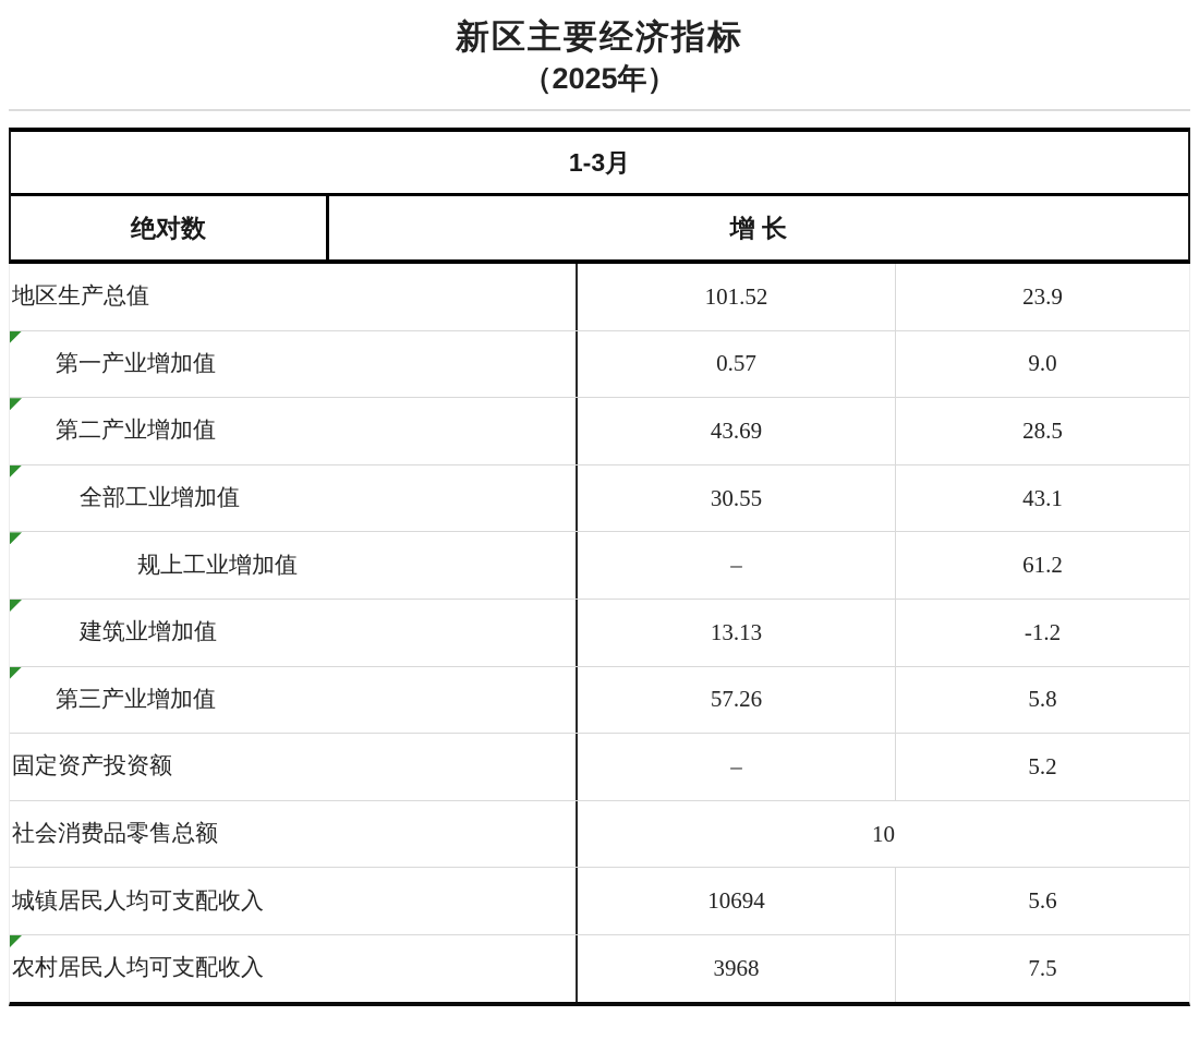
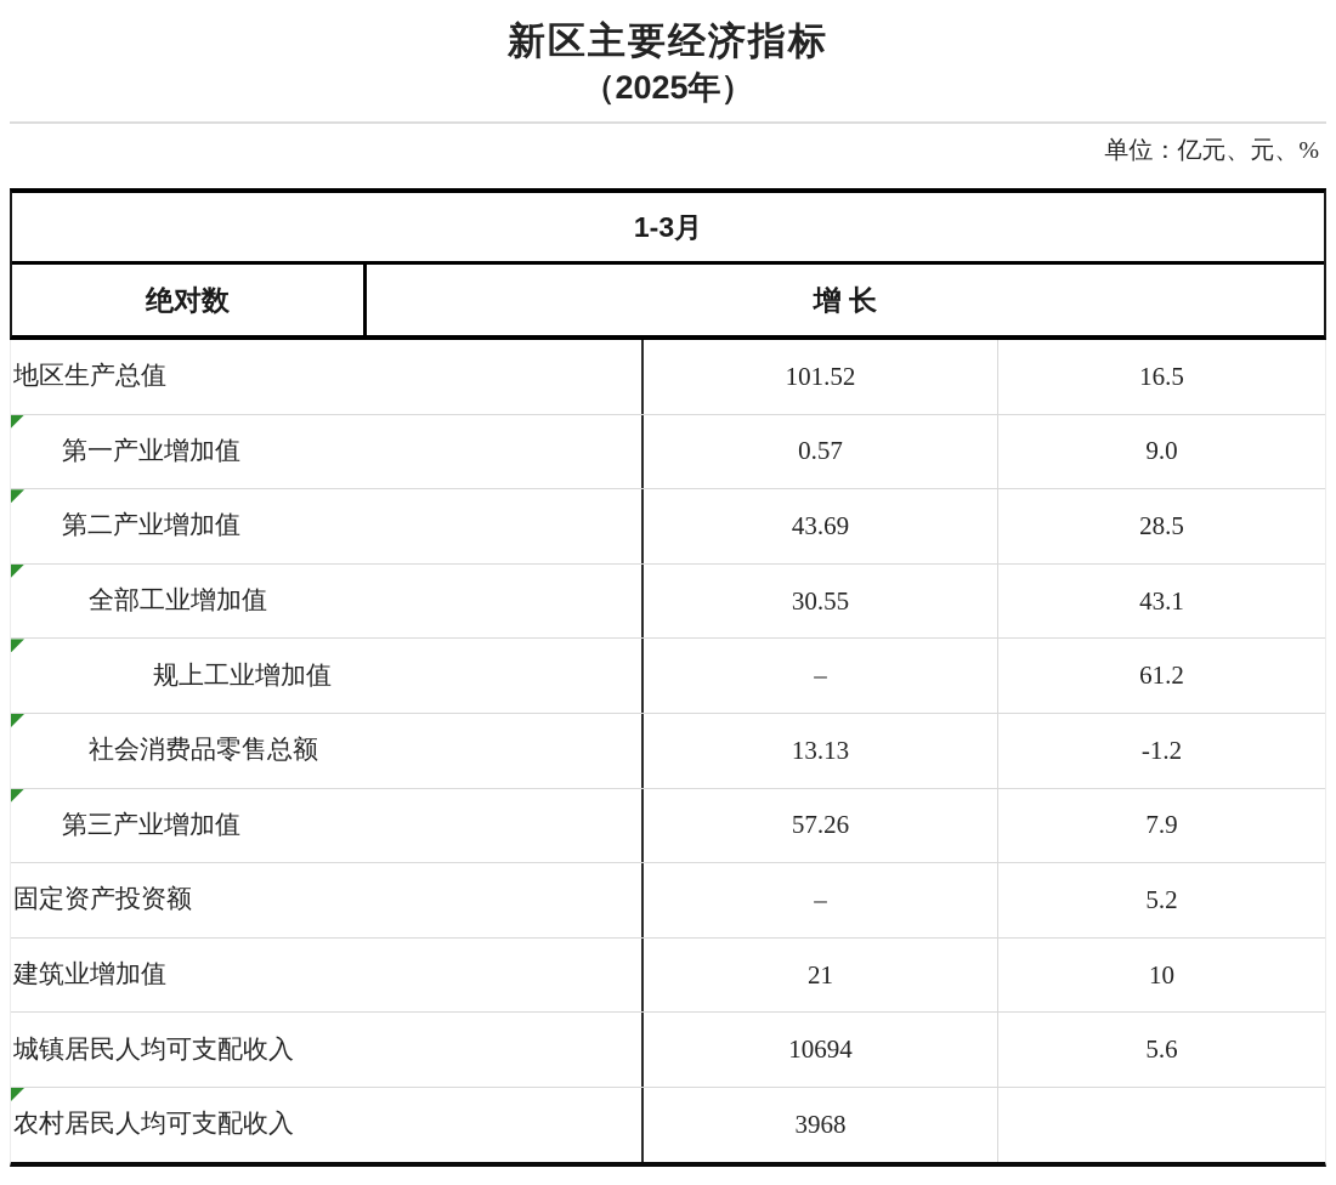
  新区主要经济指标
  （2025年）
+ 单位：亿元、元、%
  1-3月
  绝对数
  增 长
  地区生产总值
  101.52
- 23.9
+ 16.5
  第一产业增加值
  0.57
  9.0
  第二产业增加值
  43.69
  28.5
  全部工业增加值
  30.55
  43.1
  规上工业增加值
  –
  61.2
- 建筑业增加值
+ 社会消费品零售总额
  13.13
  -1.2
  第三产业增加值
  57.26
- 5.8
+ 7.9
  固定资产投资额
  –
  5.2
- 社会消费品零售总额
+ 建筑业增加值
+ 21
  10
  城镇居民人均可支配收入
  10694
  5.6
  农村居民人均可支配收入
  3968
- 7.5
